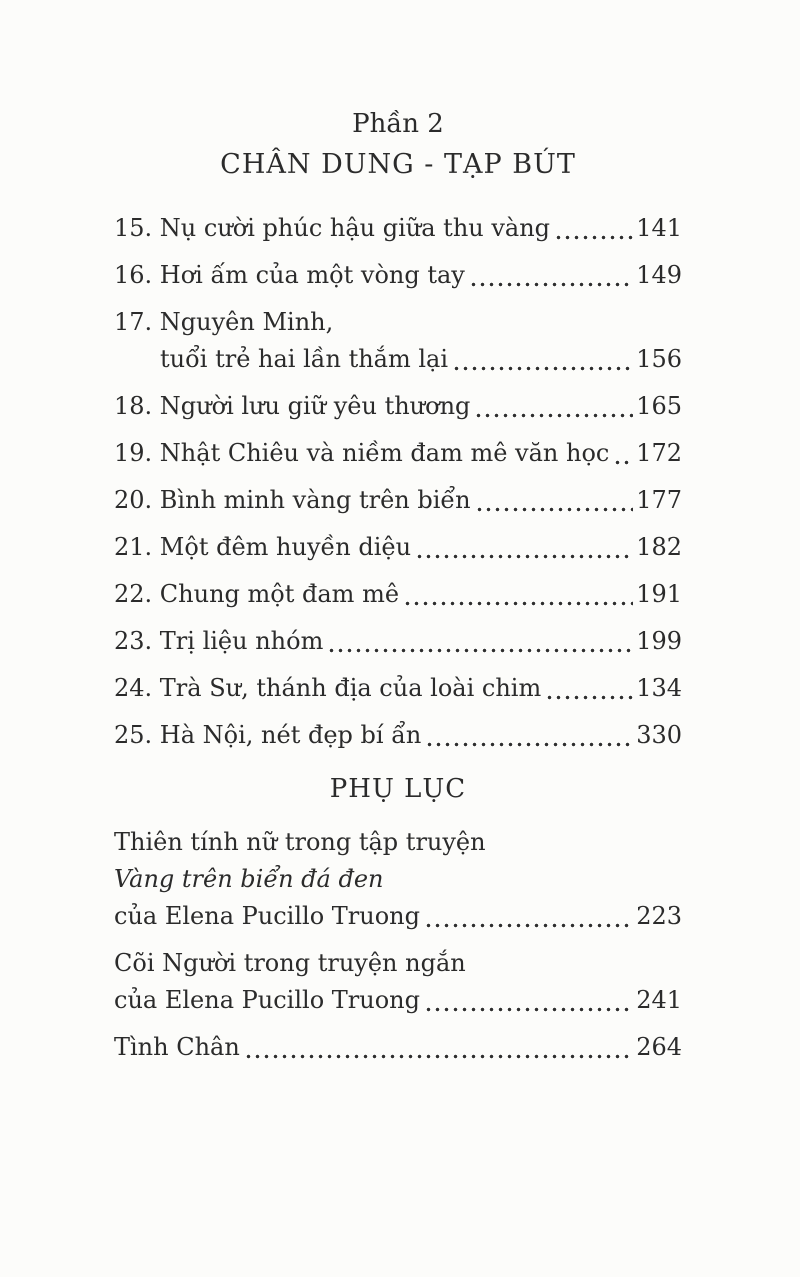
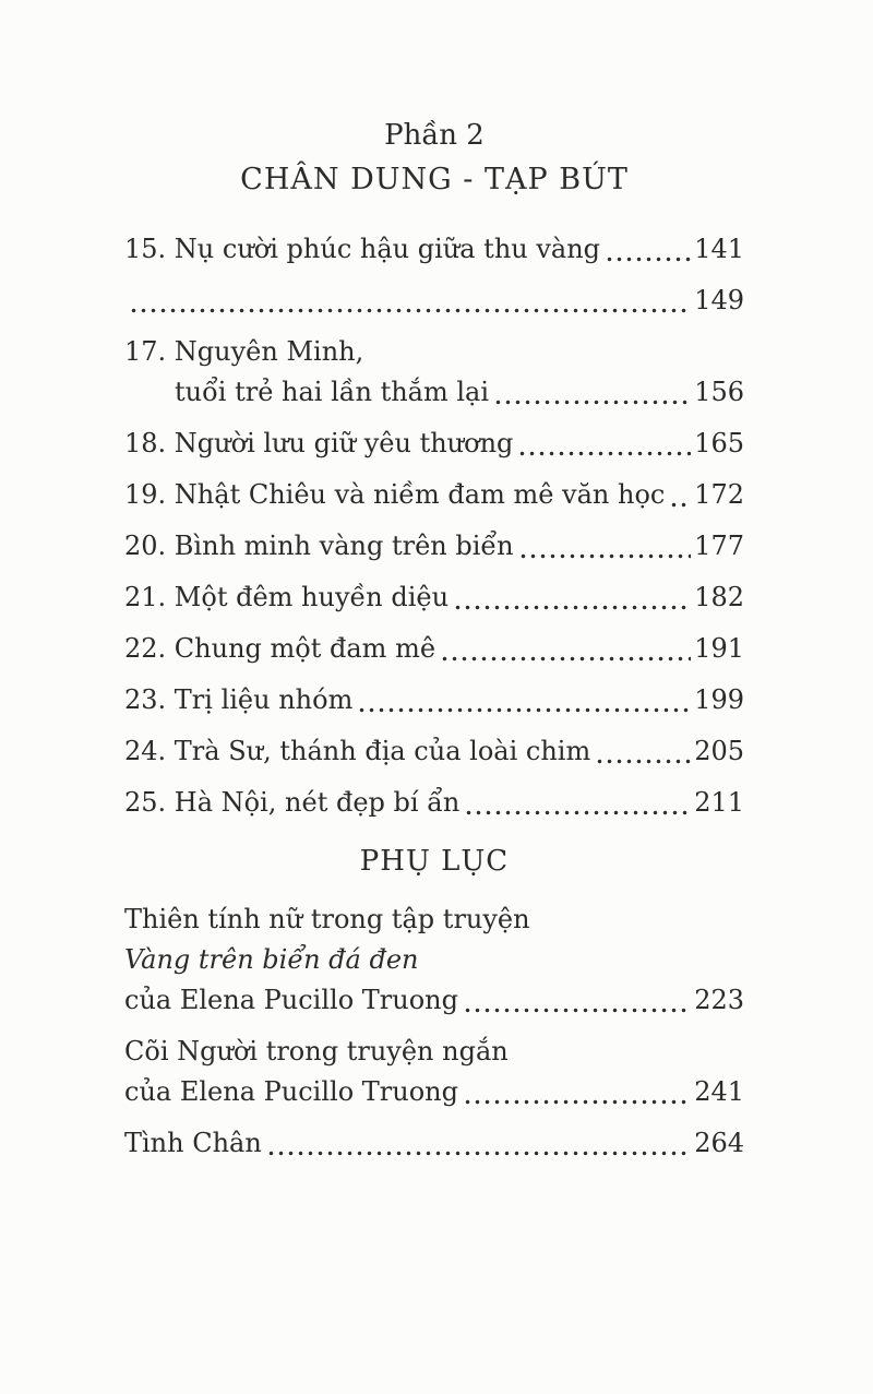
  Phần 2
  CHÂN DUNG - TẠP BÚT
  15. Nụ cười phúc hậu giữa thu vàng
  141
- 16. Hơi ấm của một vòng tay
  149
  17. Nguyên Minh,
  tuổi trẻ hai lần thắm lại
  156
  18. Người lưu giữ yêu thương
  165
  19. Nhật Chiêu và niềm đam mê văn học
  172
  20. Bình minh vàng trên biển
  177
  21. Một đêm huyền diệu
  182
  22. Chung một đam mê
  191
  23. Trị liệu nhóm
  199
  24. Trà Sư, thánh địa của loài chim
- 134
+ 205
  25. Hà Nội, nét đẹp bí ẩn
- 330
+ 211
  PHỤ LỤC
  Thiên tính nữ trong tập truyện
  Vàng trên biển đá đen
  của Elena Pucillo Truong
  223
  Cõi Người trong truyện ngắn
  của Elena Pucillo Truong
  241
  Tình Chân
  264
